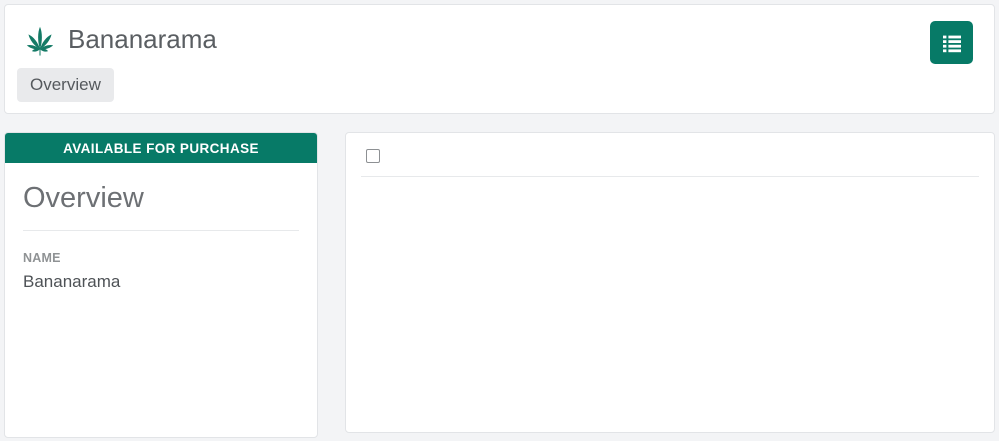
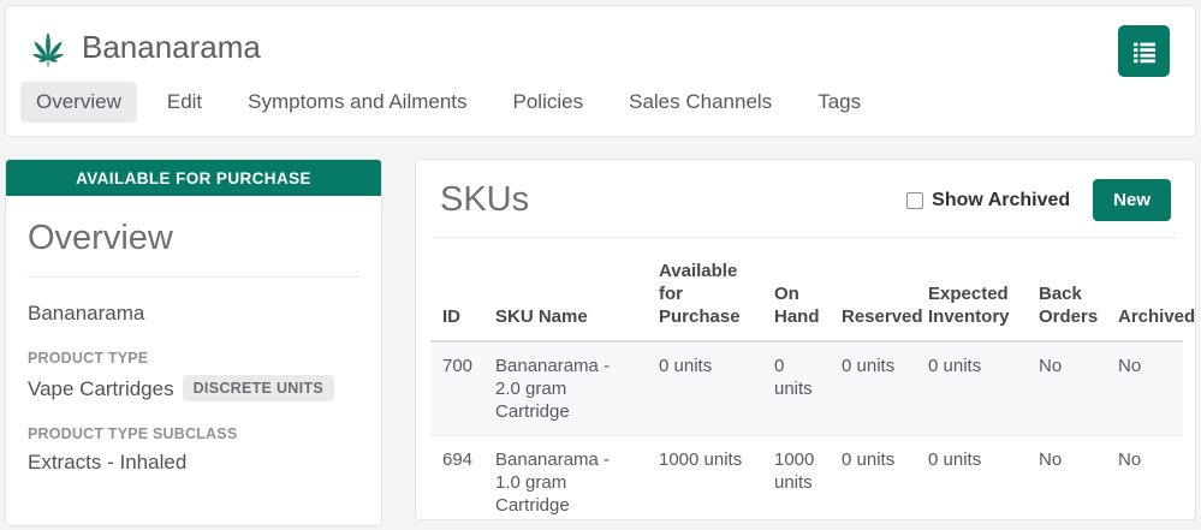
  Bananarama
  Overview
+ Edit
+ Symptoms and Ailments
+ Policies
+ Sales Channels
+ Tags
  AVAILABLE FOR PURCHASE
  Overview
- NAME
  Bananarama
+ PRODUCT TYPE
+ Vape Cartridges DISCRETE UNITS
+ PRODUCT TYPE SUBCLASS
+ Extracts - Inhaled
+ SKUs
+ Show Archived
+ New
+ ID	SKU Name	Available for Purchase	On Hand	Reserved	Expected Inventory	Back Orders	Archived
+ 700	Bananarama - 2.0 gram Cartridge	0 units	0 units	0 units	0 units	No	No
+ 694	Bananarama - 1.0 gram Cartridge	1000 units	1000 units	0 units	0 units	No	No
